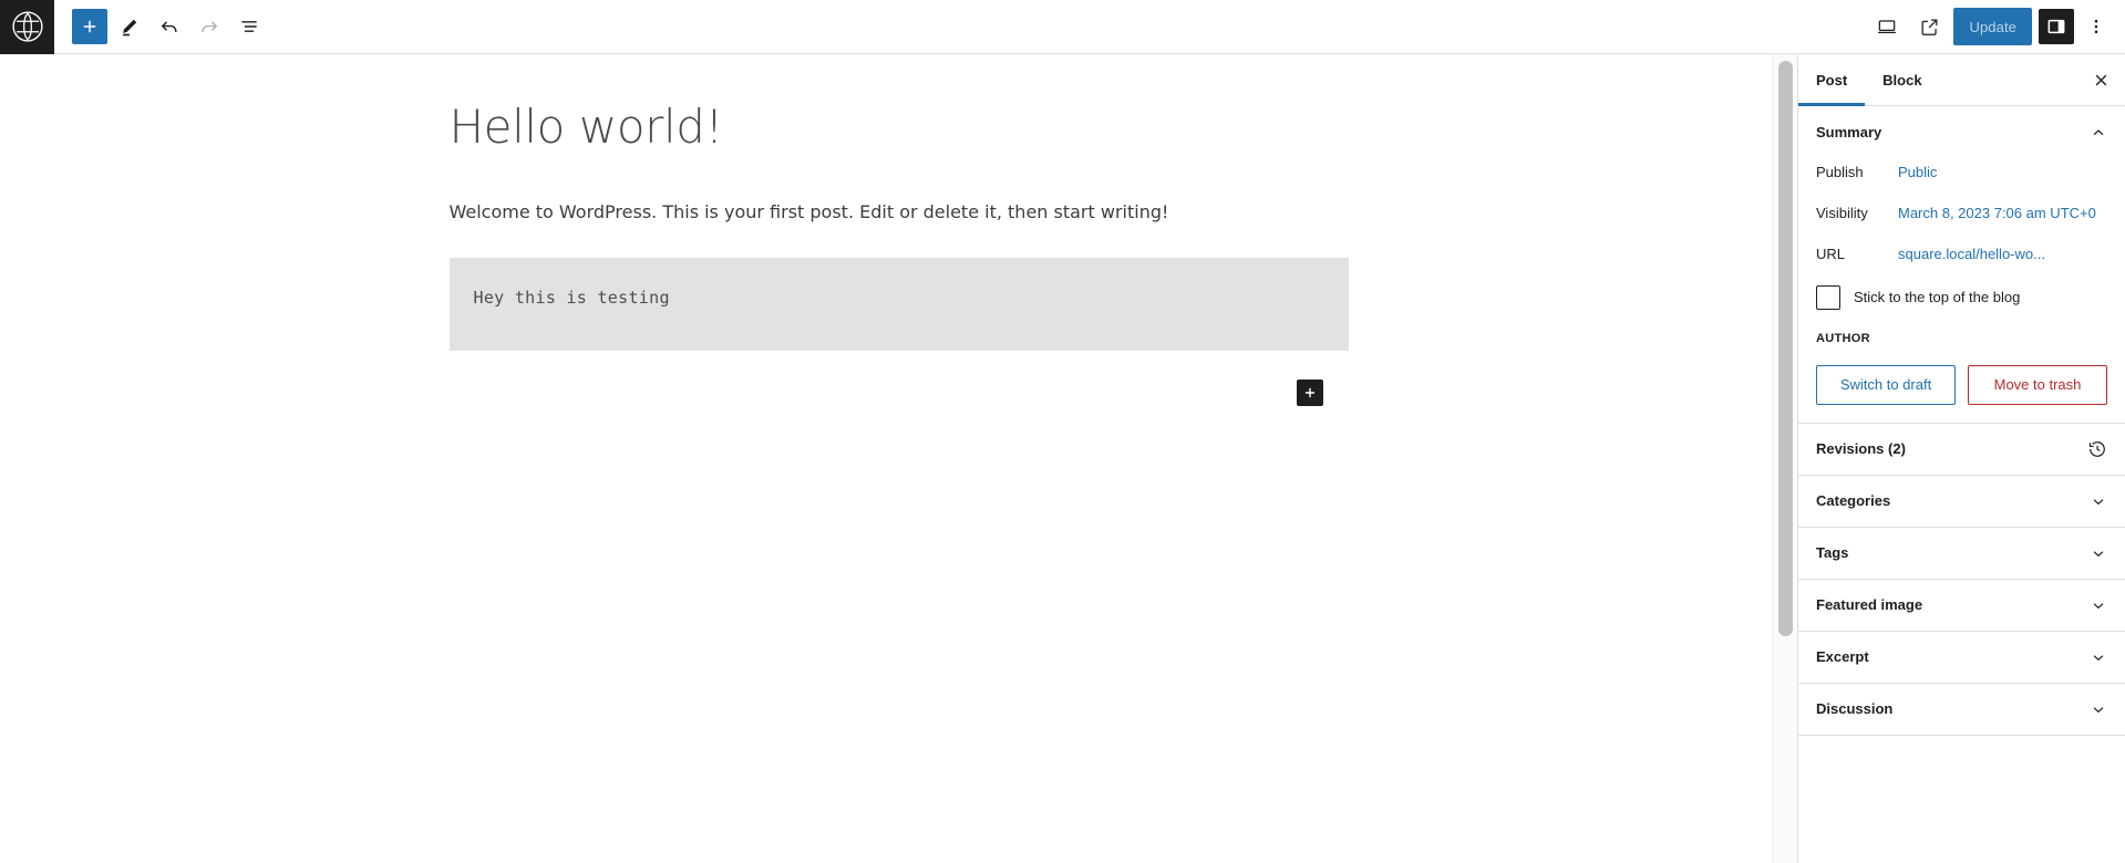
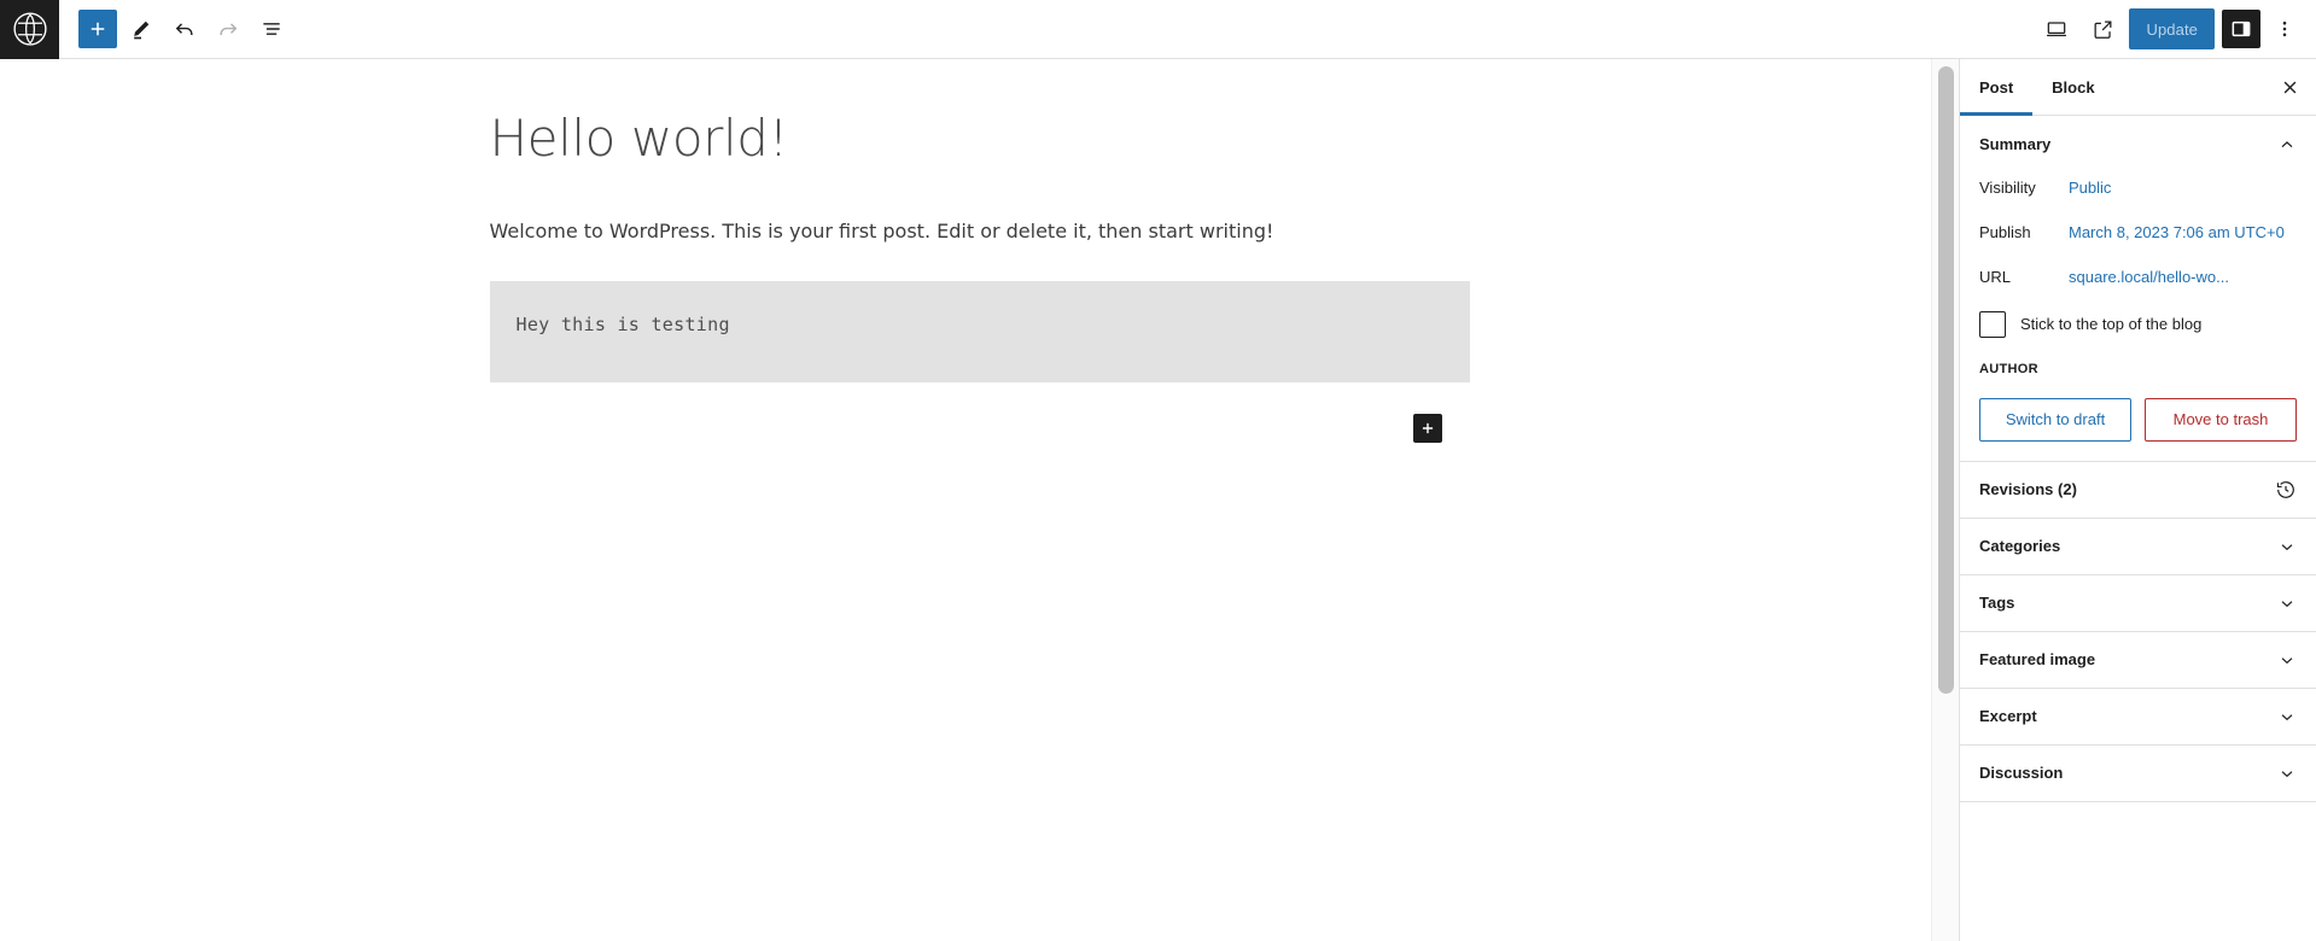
  Update
  Hello world!
  Welcome to WordPress. This is your first post. Edit or delete it, then start writing!
  Hey this is testing
  Post
  Block
  Summary
- Publish
+ Visibility
  Public
- Visibility
+ Publish
  March 8, 2023 7:06 am UTC+0
  URL
  square.local/hello-wo...
  Stick to the top of the blog
  AUTHOR
  Switch to draft
  Move to trash
  Revisions (2)
  Categories
  Tags
  Featured image
  Excerpt
  Discussion
